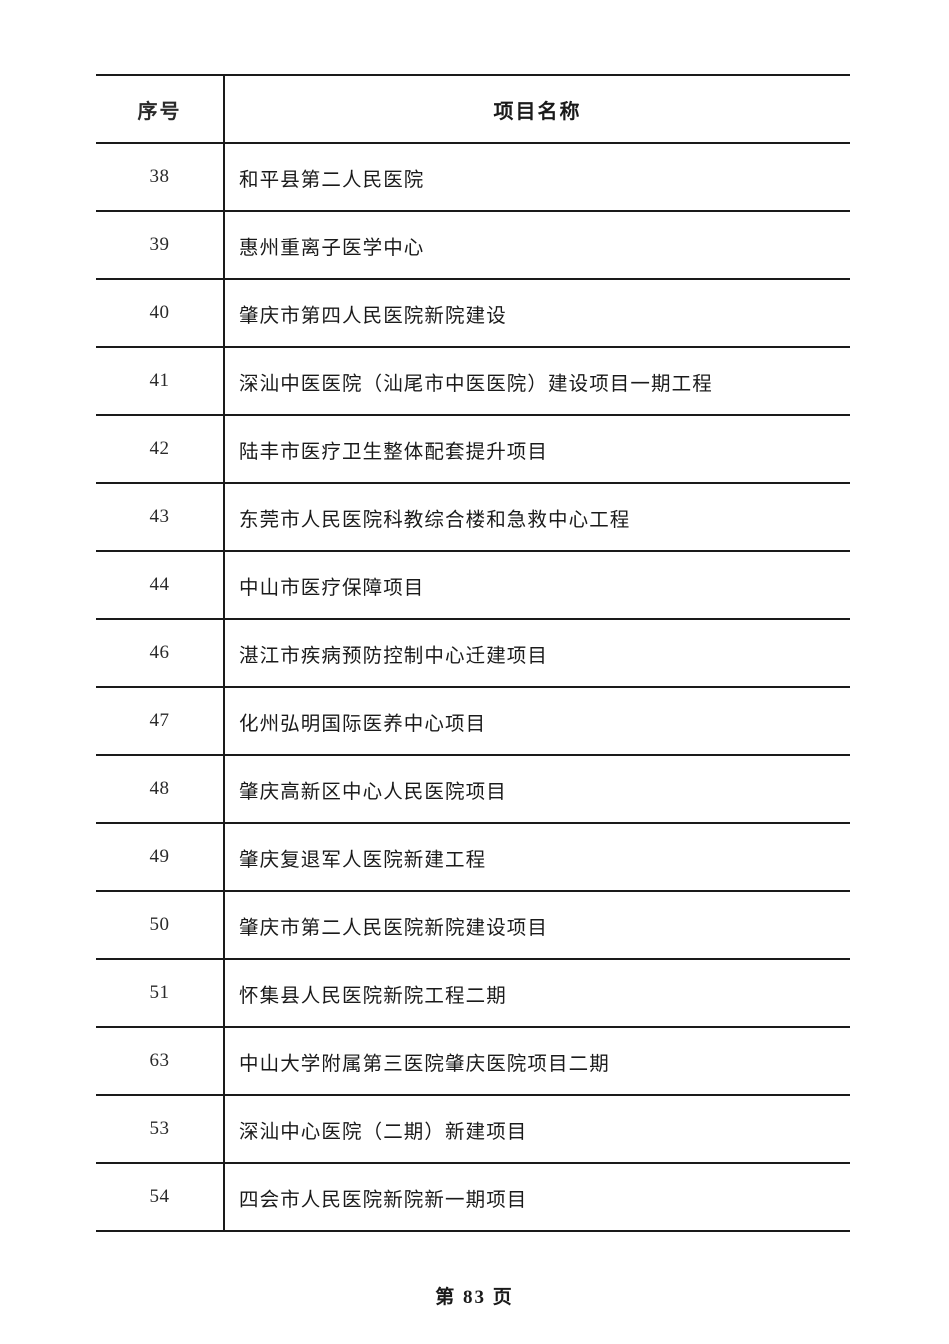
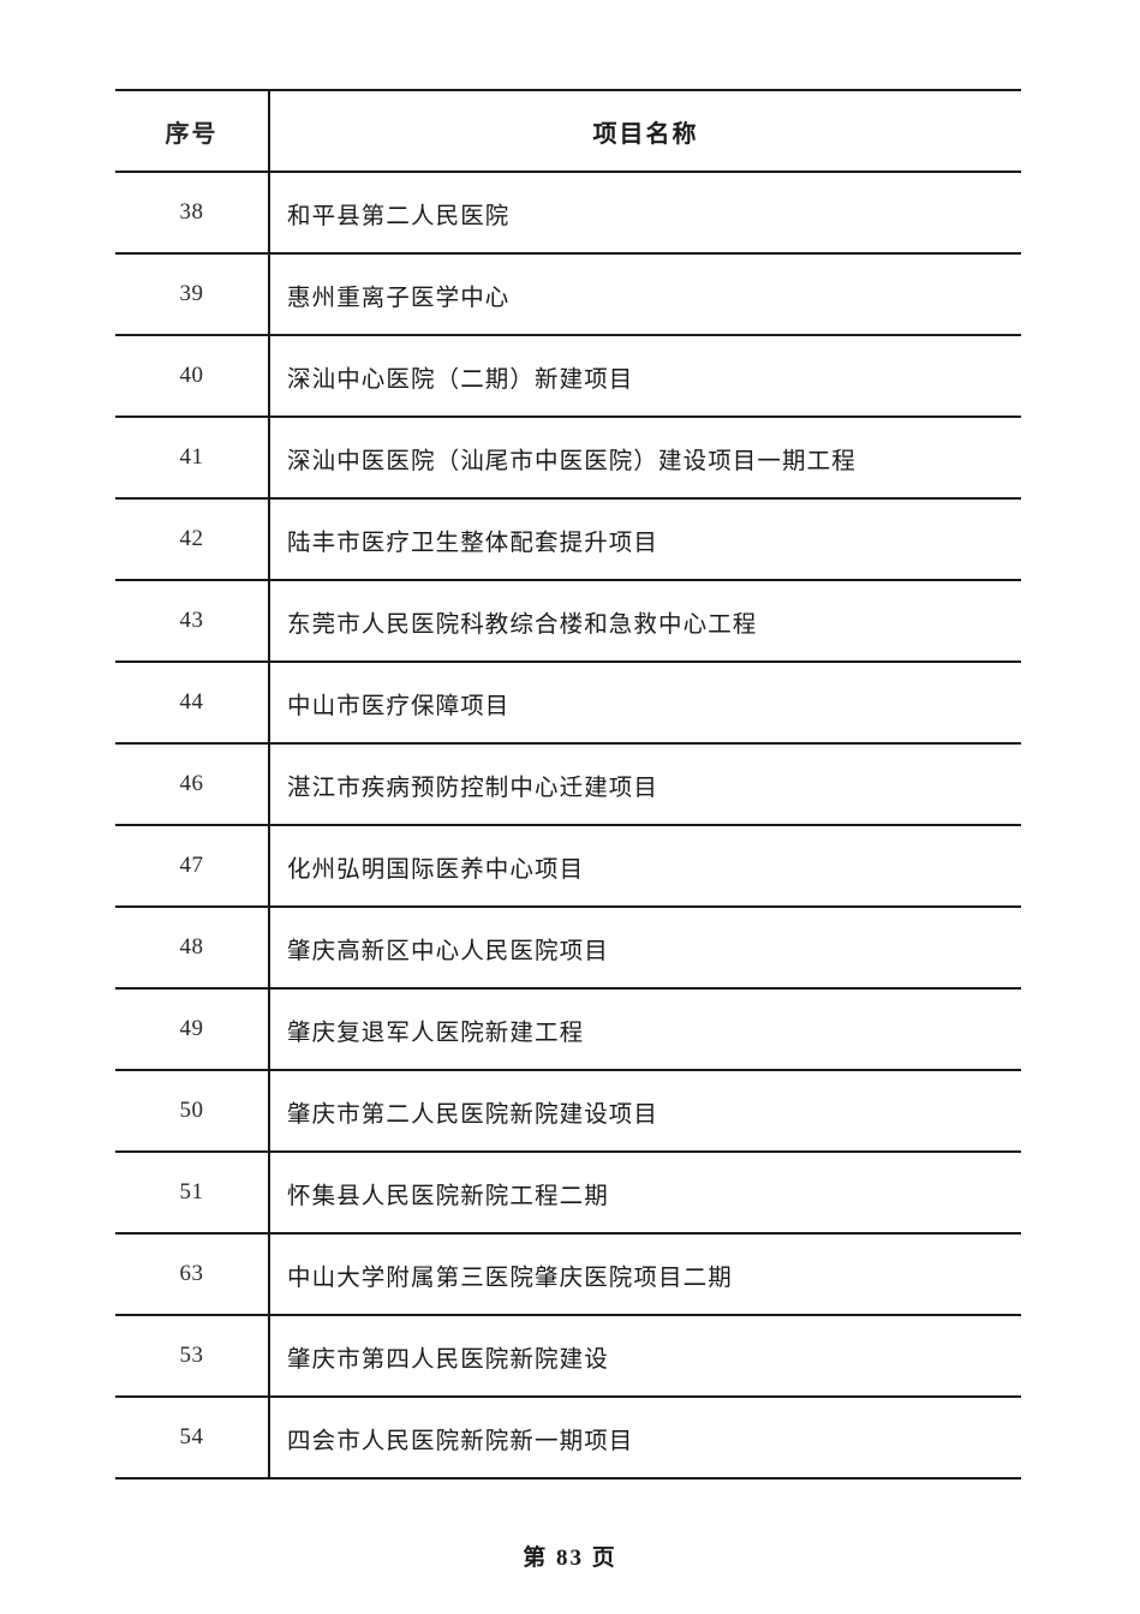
  序号	项目名称
  38	和平县第二人民医院
  39	惠州重离子医学中心
- 40	肇庆市第四人民医院新院建设
+ 40	深汕中心医院（二期）新建项目
  41	深汕中医医院（汕尾市中医医院）建设项目一期工程
  42	陆丰市医疗卫生整体配套提升项目
  43	东莞市人民医院科教综合楼和急救中心工程
  44	中山市医疗保障项目
  46	湛江市疾病预防控制中心迁建项目
  47	化州弘明国际医养中心项目
  48	肇庆高新区中心人民医院项目
  49	肇庆复退军人医院新建工程
  50	肇庆市第二人民医院新院建设项目
  51	怀集县人民医院新院工程二期
  63	中山大学附属第三医院肇庆医院项目二期
- 53	深汕中心医院（二期）新建项目
+ 53	肇庆市第四人民医院新院建设
  54	四会市人民医院新院新一期项目
  第 83 页
